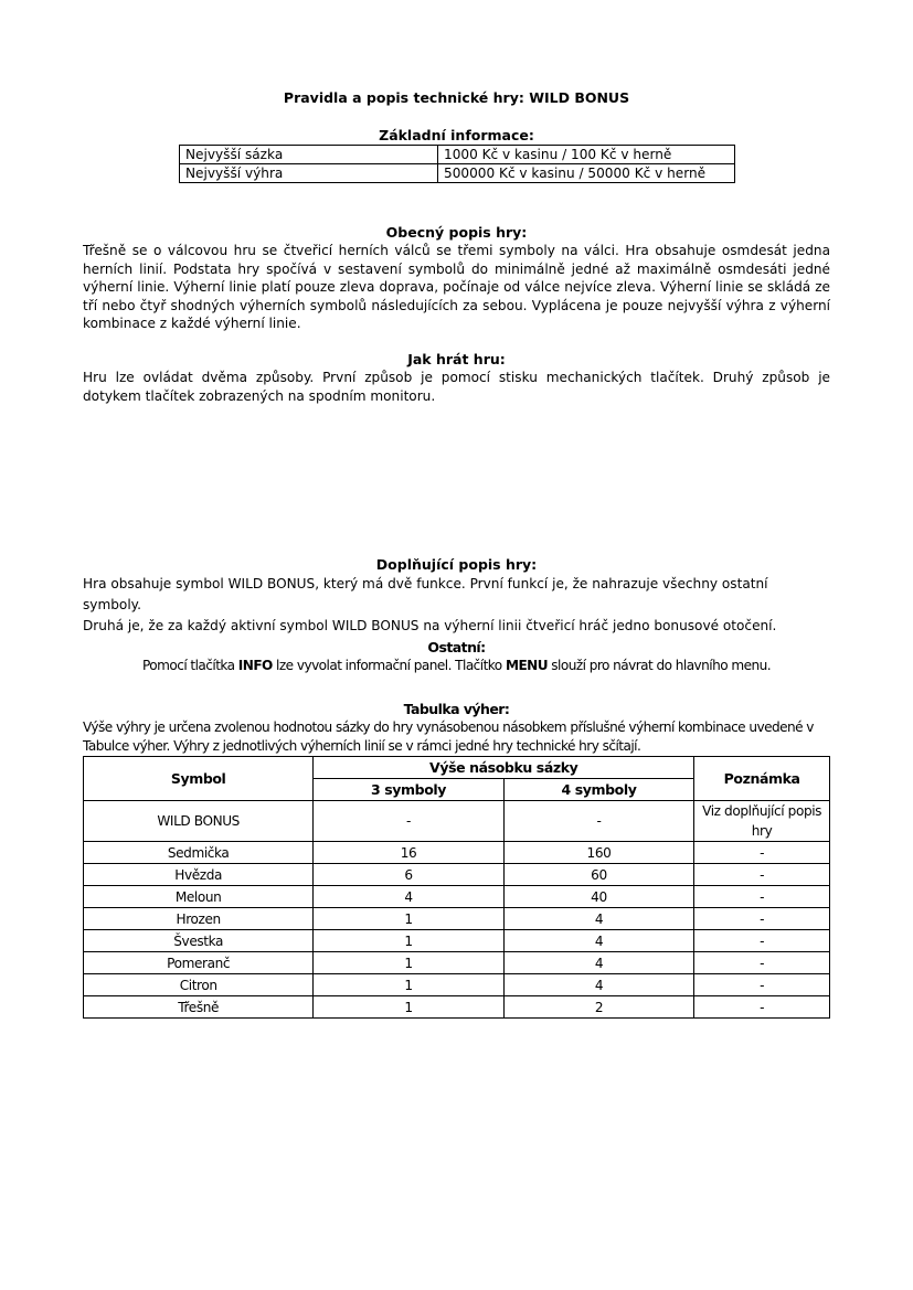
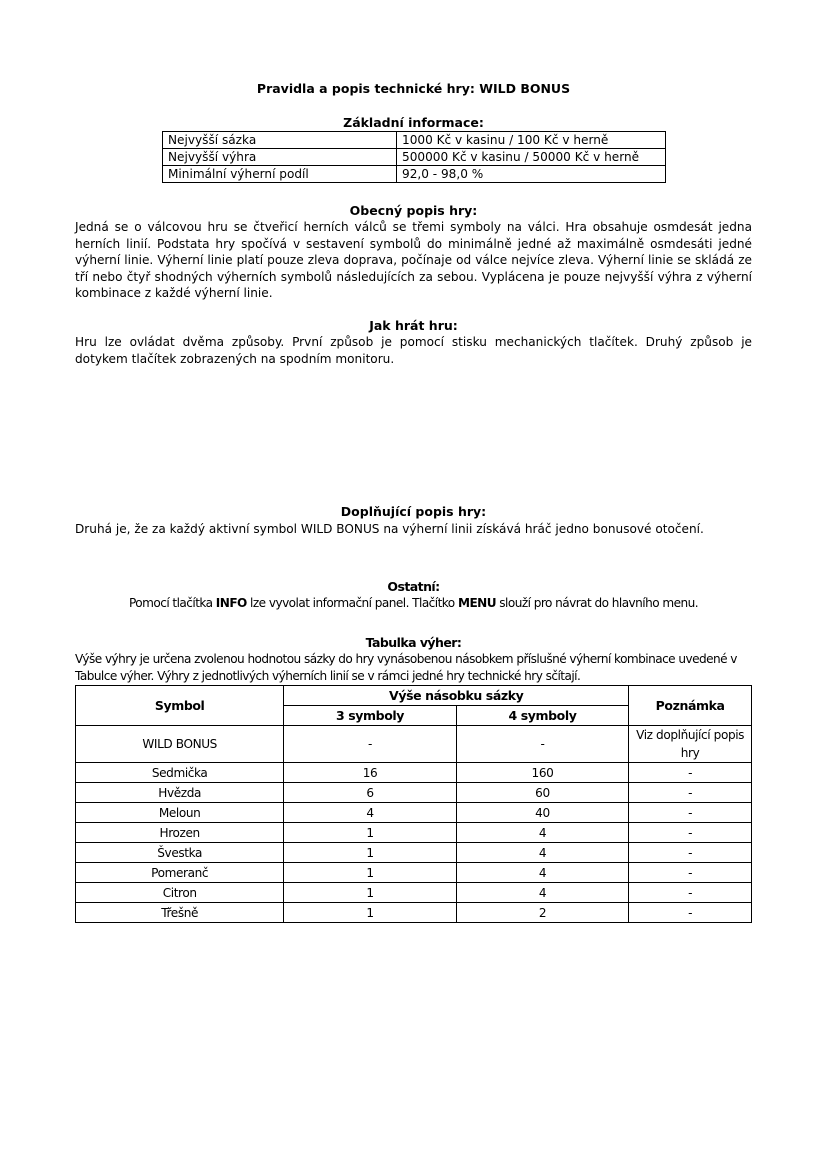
  Pravidla a popis technické hry: WILD BONUS
  Základní informace:
  Nejvyšší sázka	1000 Kč v kasinu / 100 Kč v herně
  Nejvyšší výhra	500000 Kč v kasinu / 50000 Kč v herně
+ Minimální výherní podíl	92,0 - 98,0 %
  Obecný popis hry:
- Třešně se o válcovou hru se čtveřicí herních válců se třemi symboly na válci. Hra obsahuje osmdesát jedna herních linií. Podstata hry spočívá v sestavení symbolů do minimálně jedné až maximálně osmdesáti jedné výherní linie. Výherní linie platí pouze zleva doprava, počínaje od válce nejvíce zleva. Výherní linie se skládá ze tří nebo čtyř shodných výherních symbolů následujících za sebou. Vyplácena je pouze nejvyšší výhra z výherní kombinace z každé výherní linie.
+ Jedná se o válcovou hru se čtveřicí herních válců se třemi symboly na válci. Hra obsahuje osmdesát jedna herních linií. Podstata hry spočívá v sestavení symbolů do minimálně jedné až maximálně osmdesáti jedné výherní linie. Výherní linie platí pouze zleva doprava, počínaje od válce nejvíce zleva. Výherní linie se skládá ze tří nebo čtyř shodných výherních symbolů následujících za sebou. Vyplácena je pouze nejvyšší výhra z výherní kombinace z každé výherní linie.
  Jak hrát hru:
  Hru lze ovládat dvěma způsoby. První způsob je pomocí stisku mechanických tlačítek. Druhý způsob je dotykem tlačítek zobrazených na spodním monitoru.
  Doplňující popis hry:
- Hra obsahuje symbol WILD BONUS, který má dvě funkce. První funkcí je, že nahrazuje všechny ostatní symboly.
- Druhá je, že za každý aktivní symbol WILD BONUS na výherní linii čtveřicí hráč jedno bonusové otočení.
+ Druhá je, že za každý aktivní symbol WILD BONUS na výherní linii získává hráč jedno bonusové otočení.
  Ostatní:
  Pomocí tlačítka INFO lze vyvolat informační panel. Tlačítko MENU slouží pro návrat do hlavního menu.
  Tabulka výher:
  Výše výhry je určena zvolenou hodnotou sázky do hry vynásobenou násobkem příslušné výherní kombinace uvedené v Tabulce výher. Výhry z jednotlivých výherních linií se v rámci jedné hry technické hry sčítají.
  Symbol	Výše násobku sázky	Poznámka
  3 symboly	4 symboly
  WILD BONUS	-	-	Viz doplňující popis hry
  Sedmička	16	160	-
  Hvězda	6	60	-
  Meloun	4	40	-
  Hrozen	1	4	-
  Švestka	1	4	-
  Pomeranč	1	4	-
  Citron	1	4	-
  Třešně	1	2	-
